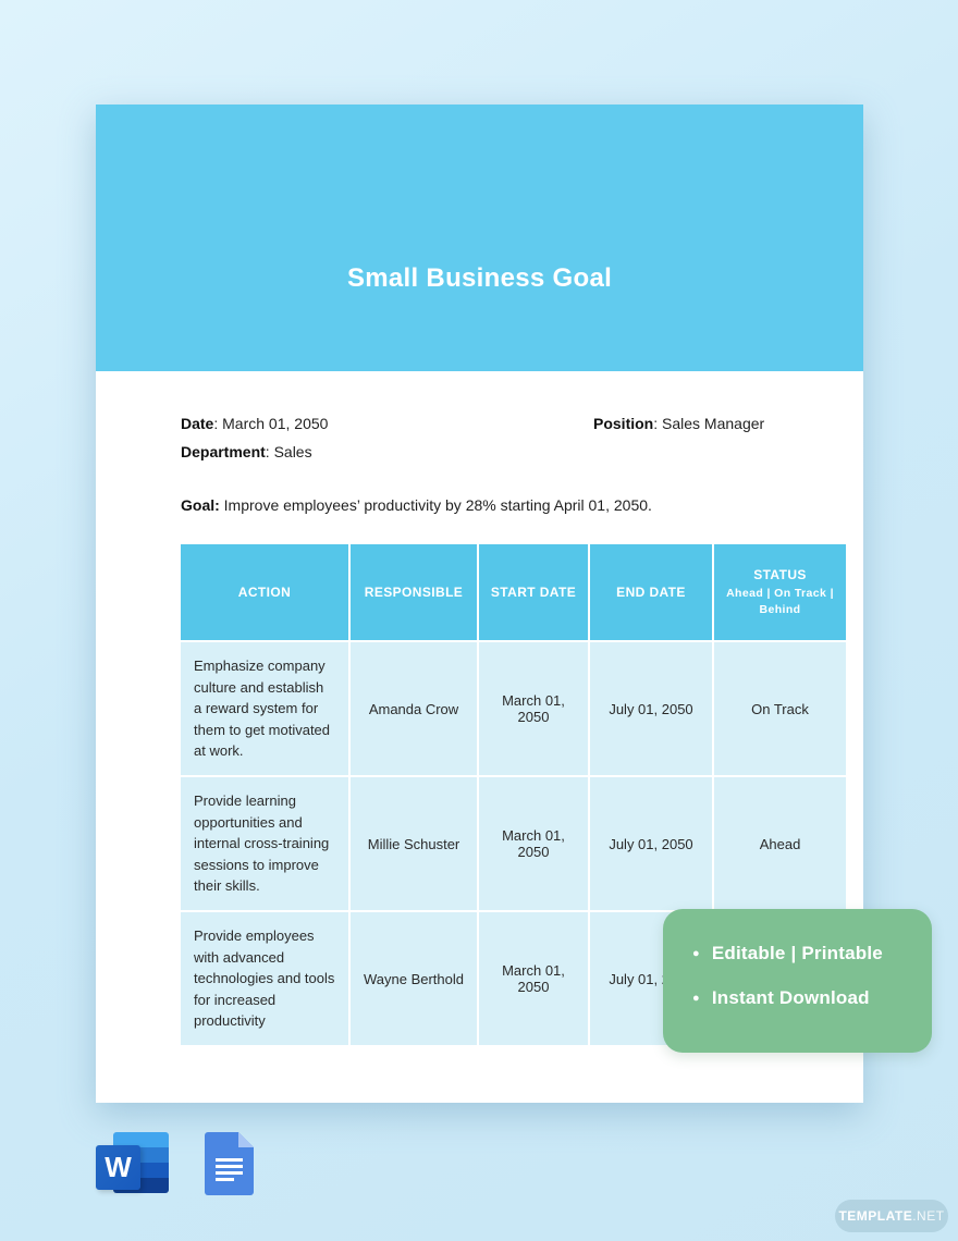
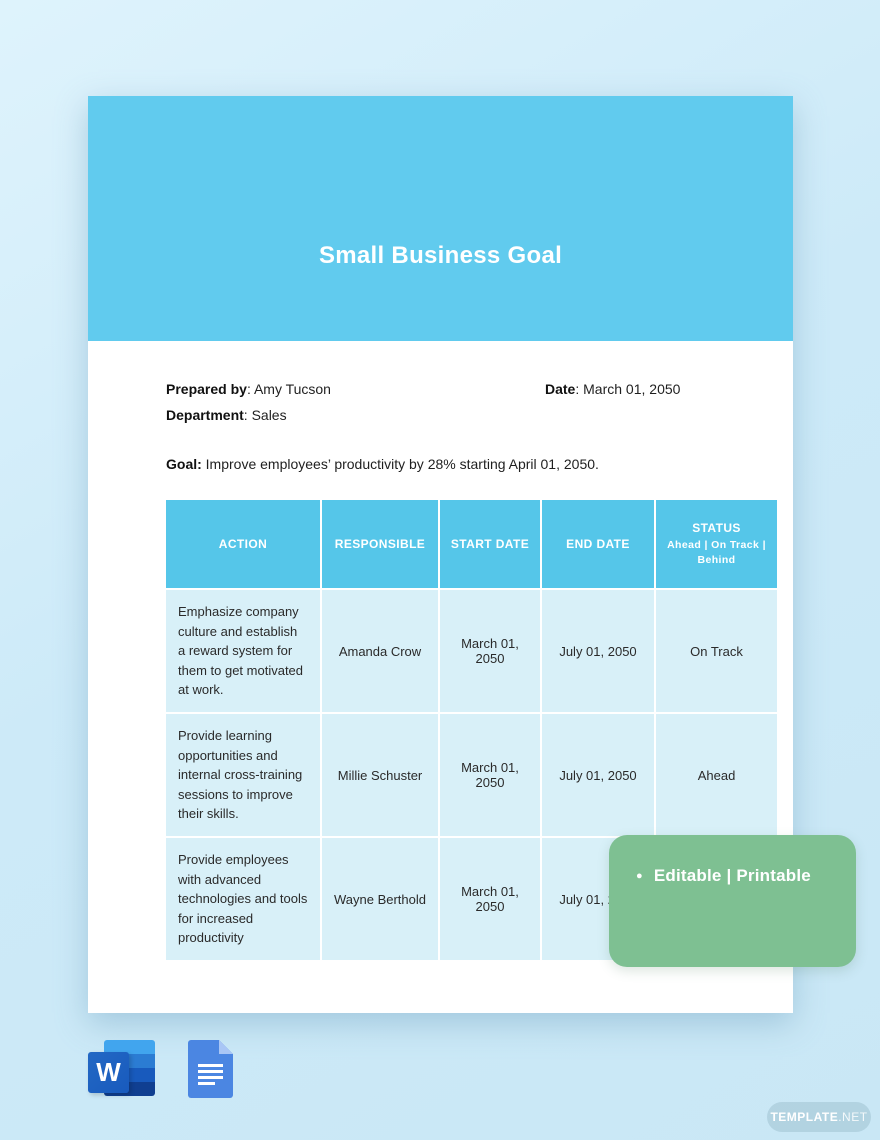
  Small Business Goal
+ Prepared by: Amy Tucson
  Date: March 01, 2050
- Position: Sales Manager
  Department: Sales
  Goal: Improve employees’ productivity by 28% starting April 01, 2050.
  ACTION	RESPONSIBLE	START DATE	END DATE	STATUS Ahead | On Track | Behind
  Emphasize company culture and establish a reward system for them to get motivated at work.	Amanda Crow	March 01, 2050	July 01, 2050	On Track
  Provide learning opportunities and internal cross-training sessions to improve their skills.	Millie Schuster	March 01, 2050	July 01, 2050	Ahead
  Provide employees with advanced technologies and tools for increased productivity	Wayne Berthold	March 01, 2050	July 01,
  ● Editable | Printable
- ● Instant Download
  W
  TEMPLATE
  .NET
